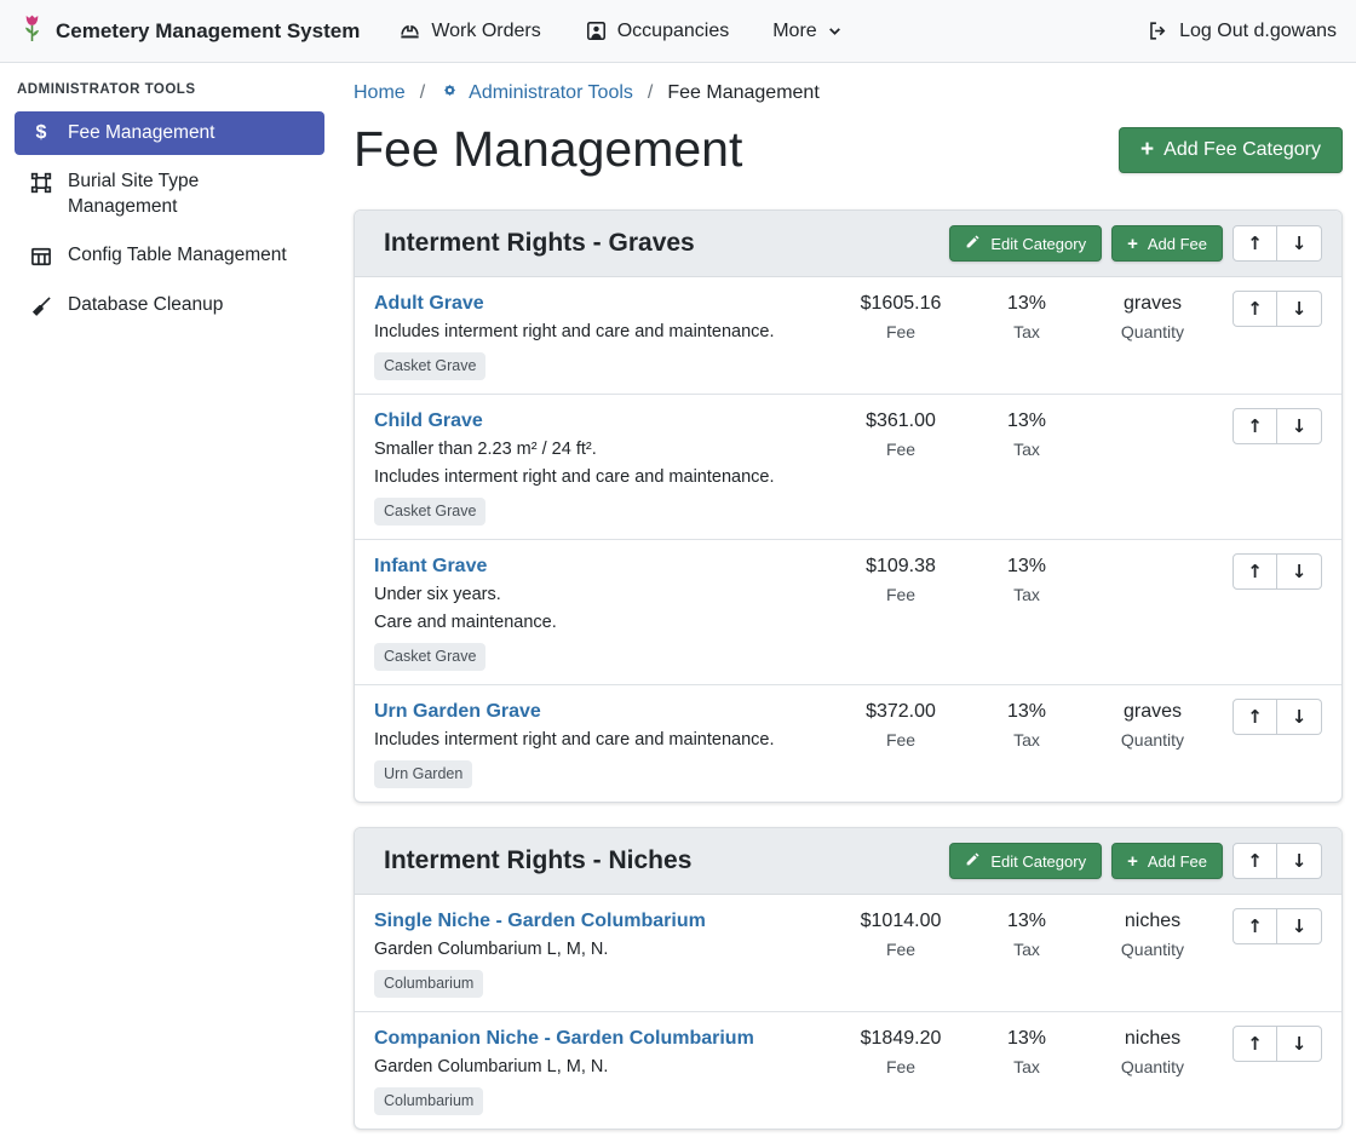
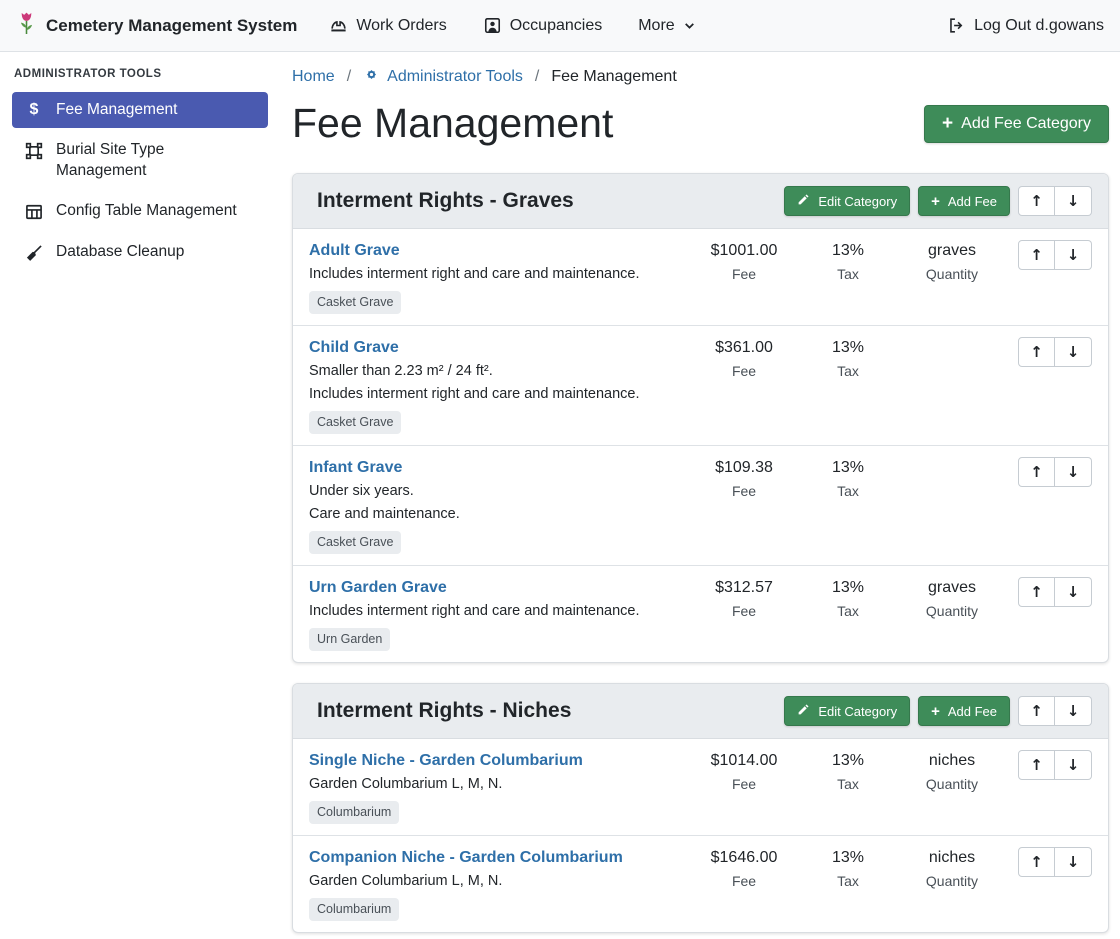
  Cemetery Management System
  Work Orders
  Occupancies
  More
  Log Out d.gowans
  ADMINISTRATOR TOOLS
  $
  Fee Management
  Burial Site Type Management
  Config Table Management
  Database Cleanup
  Home
  /
  Administrator Tools
  /
  Fee Management
  Fee Management
  +
  Add Fee Category
  Interment Rights - Graves
  Edit Category
  +
  Add Fee
  ↑
  ↓
  Adult Grave
  Includes interment right and care and maintenance.
  Casket Grave
- $1605.16
+ $1001.00
  Fee
  13%
  Tax
  graves
  Quantity
  ↑
  ↓
  Child Grave
  Smaller than 2.23 m² / 24 ft².
  Includes interment right and care and maintenance.
  Casket Grave
  $361.00
  Fee
  13%
  Tax
  ↑
  ↓
  Infant Grave
  Under six years.
  Care and maintenance.
  Casket Grave
  $109.38
  Fee
  13%
  Tax
  ↑
  ↓
  Urn Garden Grave
  Includes interment right and care and maintenance.
  Urn Garden
- $372.00
+ $312.57
  Fee
  13%
  Tax
  graves
  Quantity
  ↑
  ↓
  Interment Rights - Niches
  Edit Category
  +
  Add Fee
  ↑
  ↓
  Single Niche - Garden Columbarium
  Garden Columbarium L, M, N.
  Columbarium
  $1014.00
  Fee
  13%
  Tax
  niches
  Quantity
  ↑
  ↓
  Companion Niche - Garden Columbarium
  Garden Columbarium L, M, N.
  Columbarium
- $1849.20
+ $1646.00
  Fee
  13%
  Tax
  niches
  Quantity
  ↑
  ↓
